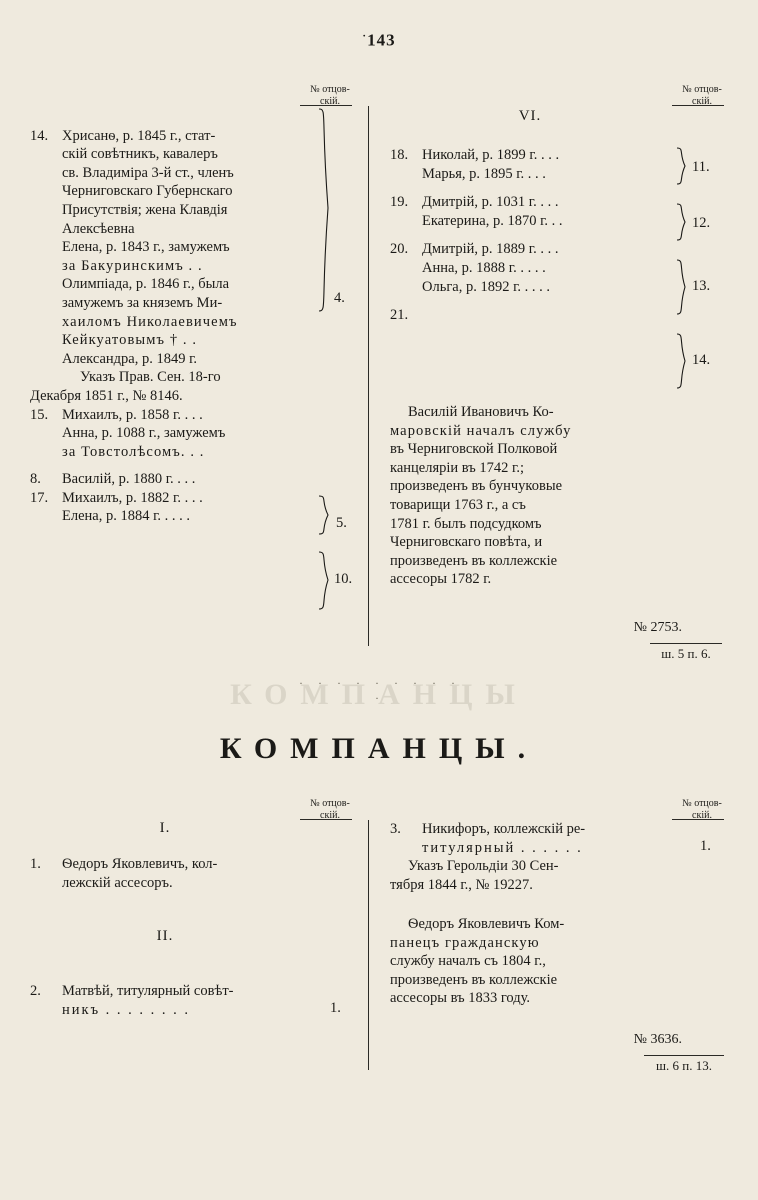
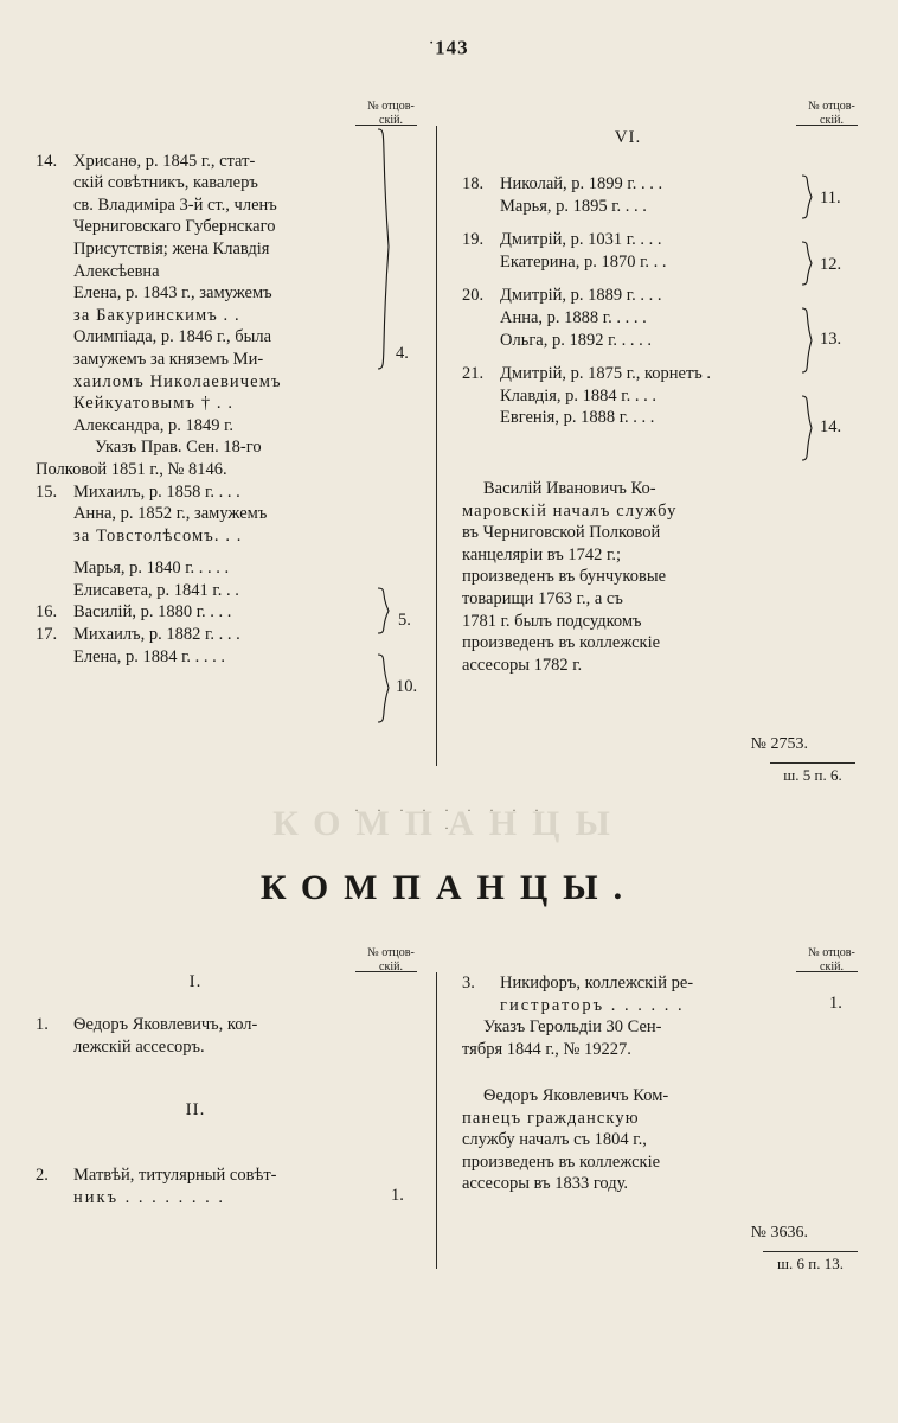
  ·143
  № отцов-
  скій.
  № отцов-
  скій.
  14.
  Хрисанѳ, р. 1845 г., стат-
  скій совѣтникъ, кавалеръ
  св. Владиміра 3-й ст., членъ
  Черниговскаго Губернскаго
  Присутствія; жена Клавдія
  Алексѣевна
  Елена, р. 1843 г., замужемъ
  за Бакуринскимъ . .
  Олимпіада, р. 1846 г., была
  замужемъ за княземъ Ми-
  хаиломъ Николаевичемъ
  Кейкуатовымъ † . .
  Александра, р. 1849 г.
  Указъ Прав. Сен. 18-го
- Декабря 1851 г., № 8146.
+ Полковой 1851 г., № 8146.
  15.
  Михаилъ, р. 1858 г. . . .
- Анна, р. 1088 г., замужемъ
+ Анна, р. 1852 г., замужемъ
  за Товстолѣсомъ. . .
+ Марья, р. 1840 г. . . . .
+ Елисавета, р. 1841 г. . .
- 8.
+ 16.
  Василій, р. 1880 г. . . .
  17.
  Михаилъ, р. 1882 г. . . .
  Елена, р. 1884 г. . . . .
  4.
  5.
  10.
  VI.
  18.
  Николай, р. 1899 г. . . .
  Марья, р. 1895 г. . . .
  19.
  Дмитрій, р. 1031 г. . . .
  Екатерина, р. 1870 г. . .
  20.
  Дмитрій, р. 1889 г. . . .
  Анна, р. 1888 г. . . . .
  Ольга, р. 1892 г. . . . .
  21.
+ Дмитрій, р. 1875 г., корнетъ .
+ Клавдія, р. 1884 г. . . .
+ Евгенія, р. 1888 г. . . .
  11.
  12.
  13.
  14.
  Василій Ивановичъ Ко-
  маровскій началъ службу
  въ Черниговской Полковой
  канцеляріи въ 1742 г.;
  произведенъ въ бунчуковые
  товарищи 1763 г., а съ
  1781 г. былъ подсудкомъ
- Черниговскаго повѣта, и
  произведенъ въ коллежскіе
  ассесоры 1782 г.
  № 2753.
  ш. 5 п. 6.
  · · · · · · · · · ·
  КОМПАНЦЫ
  КОМПАНЦЫ.
  № отцов-
  скій.
  № отцов-
  скій.
  I.
  1.
  Ѳедоръ Яковлевичъ, кол-
  лежскій ассесоръ.
  II.
  2.
  Матвѣй, титулярный совѣт-
  никъ . . . . . . . .
  1.
  3.
  Никифоръ, коллежскій ре-
- титулярный . . . . . .
+ гистраторъ . . . . . .
  Указъ Герольдіи 30 Сен-
  тября 1844 г., № 19227.
  1.
  Ѳедоръ Яковлевичъ Ком-
  панецъ гражданскую
  службу началъ съ 1804 г.,
  произведенъ въ коллежскіе
  ассесоры въ 1833 году.
  № 3636.
  ш. 6 п. 13.
